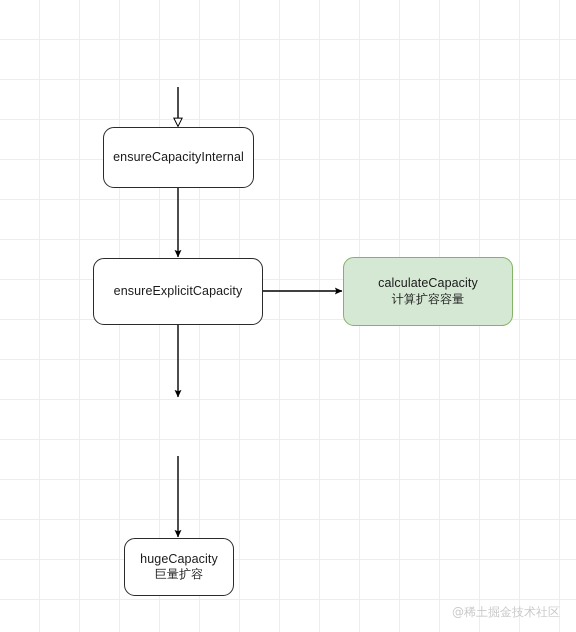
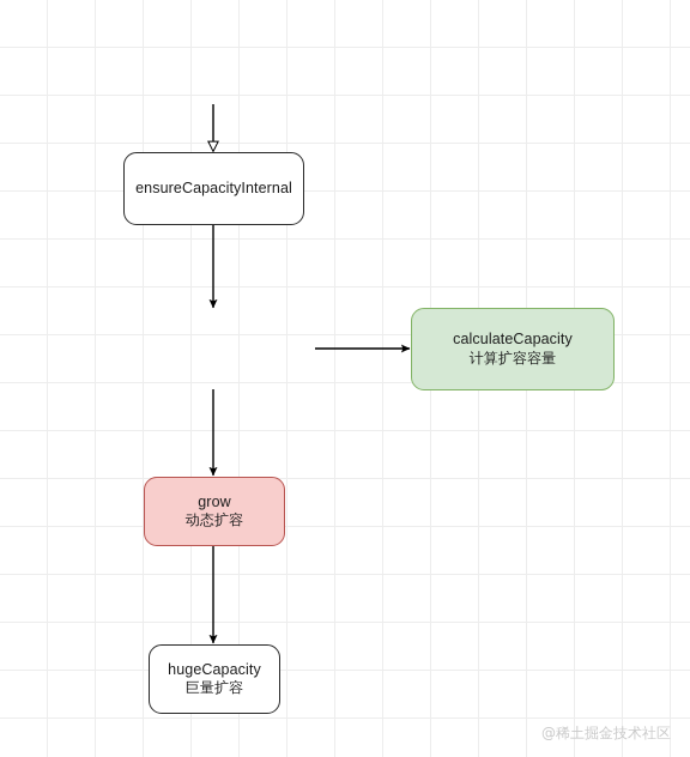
  ensureCapacityInternal
- ensureExplicitCapacity
  calculateCapacity
  计算扩容容量
+ grow
+ 动态扩容
  hugeCapacity
  巨量扩容
  @稀土掘金技术社区
